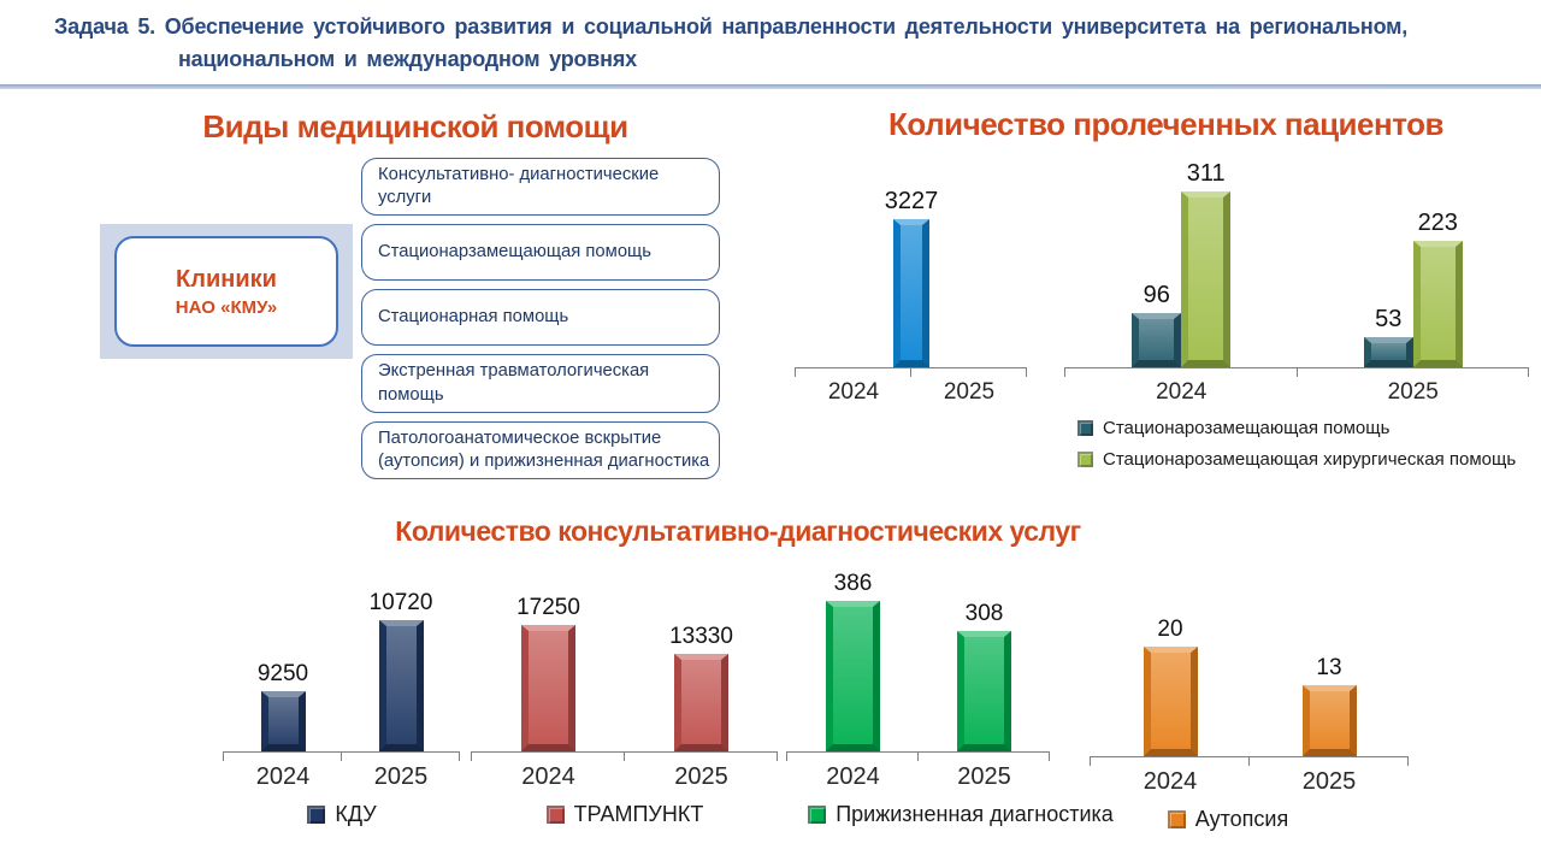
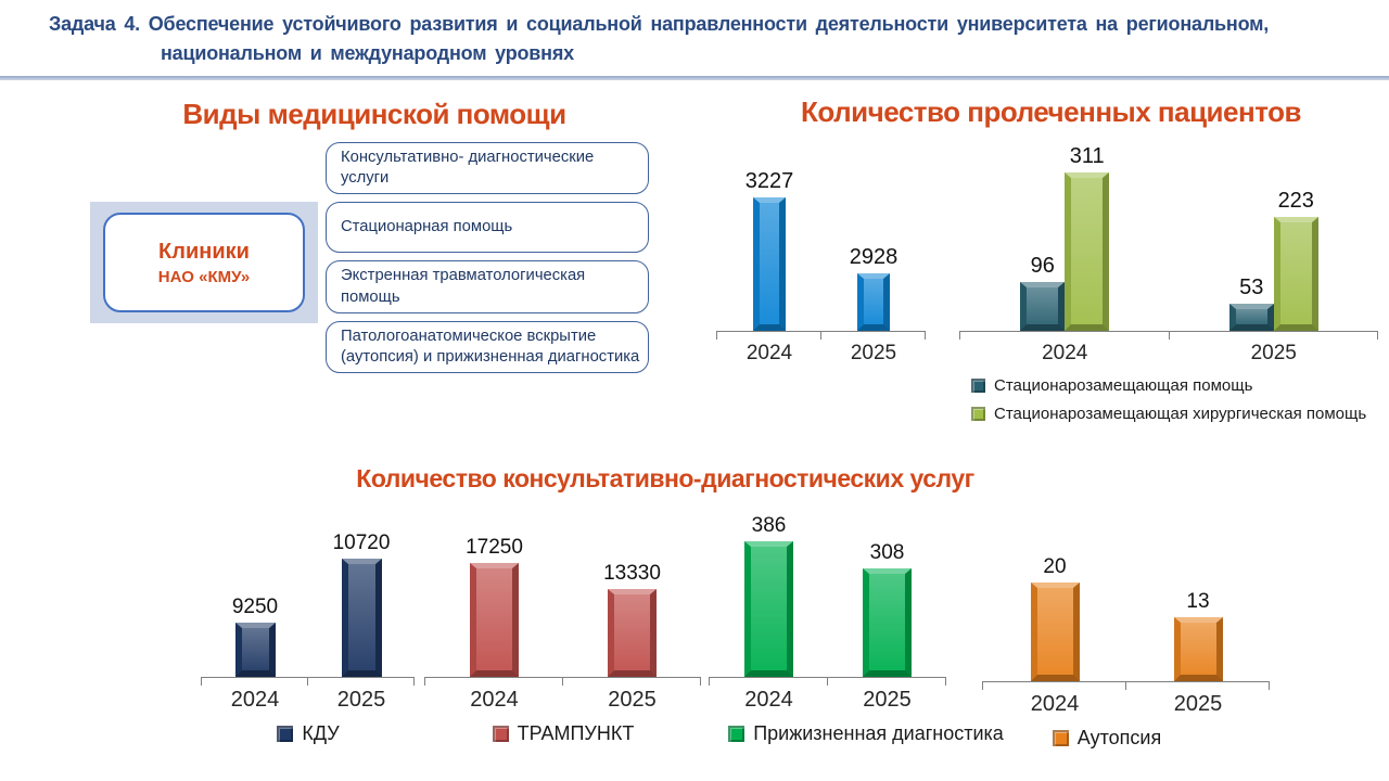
- Задача 5. Обеспечение устойчивого развития и социальной направленности деятельности университета на региональном,
+ Задача 4. Обеспечение устойчивого развития и социальной направленности деятельности университета на региональном,
  национальном и международном уровнях
  Виды медицинской помощи
  Количество пролеченных пациентов
  Количество консультативно-диагностических услуг
  Клиники
  НАО «КМУ»
  Консультативно- диагностические услуги
- Стационарзамещающая помощь
  Стационарная помощь
  Экстренная травматологическая помощь
  Патологоанатомическое вскрытие (аутопсия) и прижизненная диагностика
  3227
+ 2928
  2024
  2025
  96
  311
  53
  223
  2024
  2025
  Стационарозамещающая помощь
  Стационарозамещающая хирургическая помощь
  9250
  10720
  2024
  2025
  КДУ
  17250
  13330
  2024
  2025
  ТРАМПУНКТ
  386
  308
  2024
  2025
  Прижизненная диагностика
  20
  13
  2024
  2025
  Аутопсия
